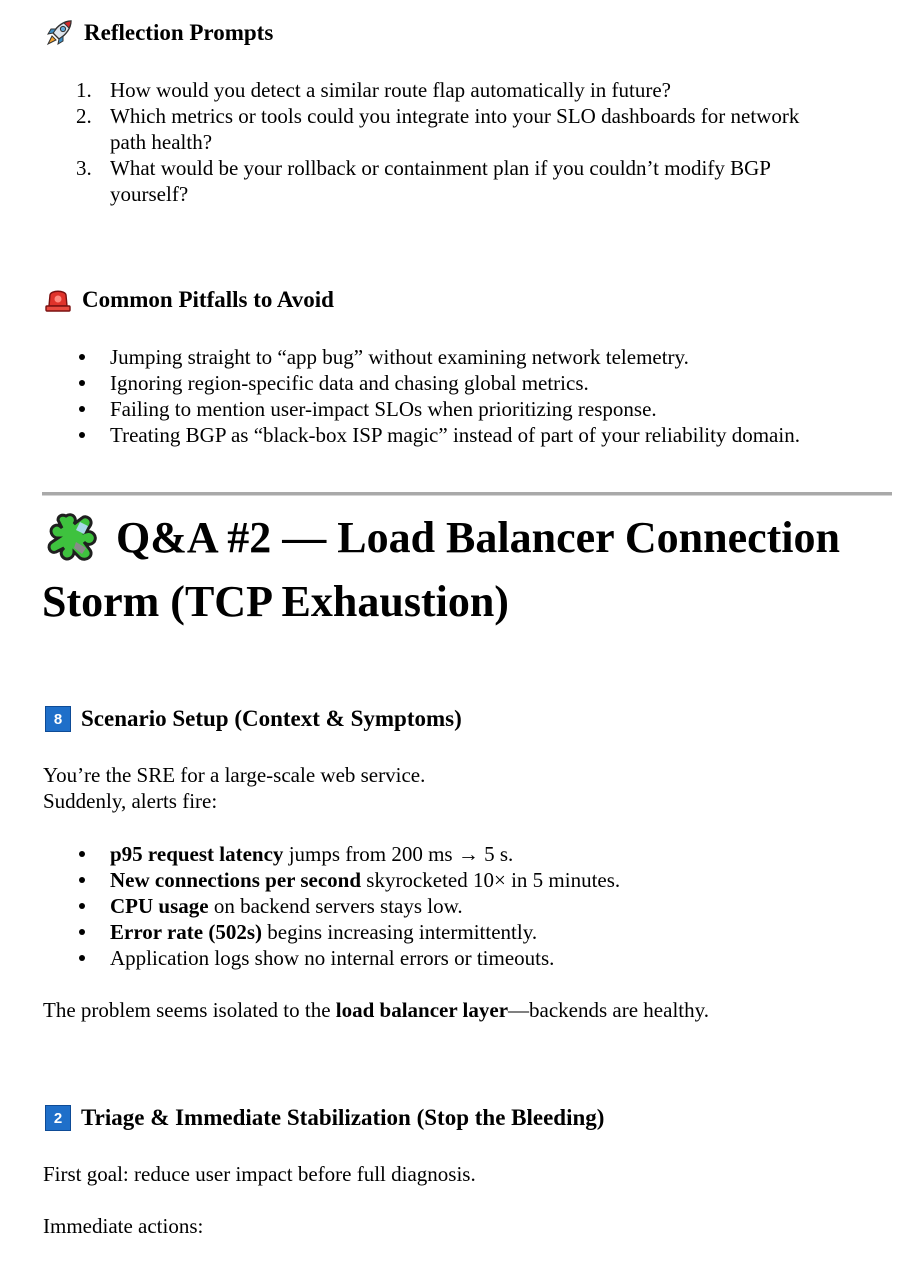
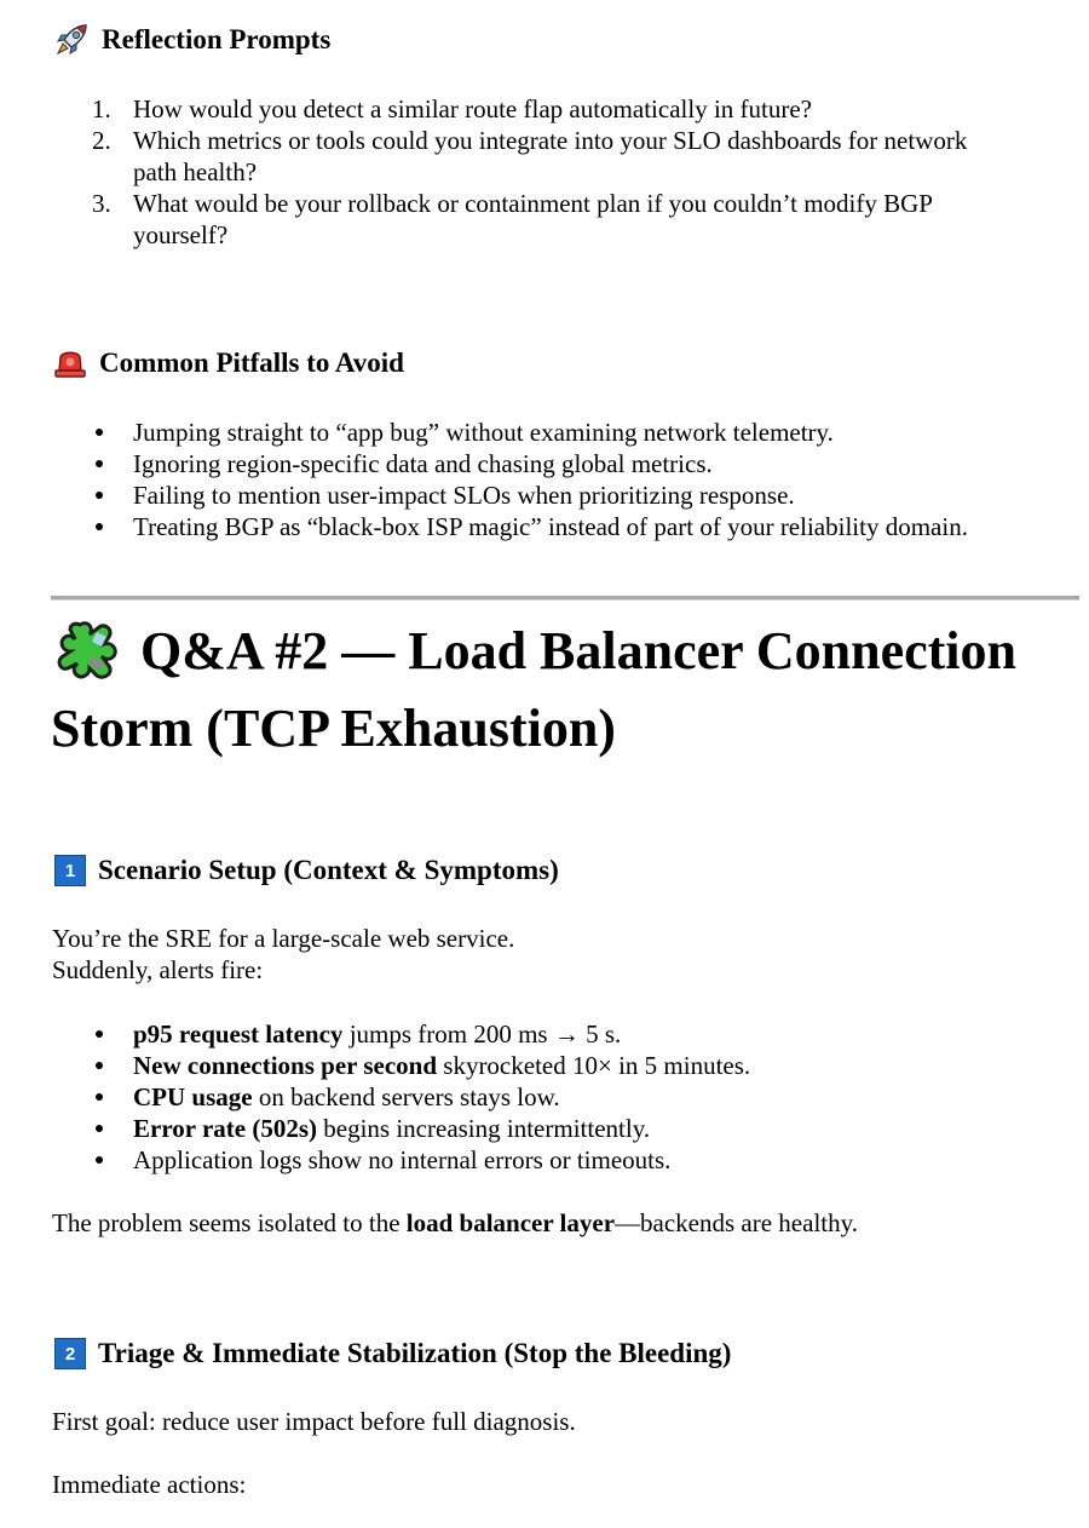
  Reflection Prompts
  1.
  How would you detect a similar route flap automatically in future?
  2.
  Which metrics or tools could you integrate into your SLO dashboards for network
  path health?
  3.
  What would be your rollback or containment plan if you couldn’t modify BGP
  yourself?
  Common Pitfalls to Avoid
  Jumping straight to “app bug” without examining network telemetry.
  Ignoring region-specific data and chasing global metrics.
  Failing to mention user-impact SLOs when prioritizing response.
  Treating BGP as “black-box ISP magic” instead of part of your reliability domain.
  Q&A #2 — Load Balancer Connection
  Storm (TCP Exhaustion)
- 8
+ 1
  Scenario Setup (Context & Symptoms)
  You’re the SRE for a large-scale web service.
  Suddenly, alerts fire:
  p95 request latency jumps from 200 ms → 5 s.
  New connections per second skyrocketed 10× in 5 minutes.
  CPU usage on backend servers stays low.
  Error rate (502s) begins increasing intermittently.
  Application logs show no internal errors or timeouts.
  The problem seems isolated to the load balancer layer—backends are healthy.
  2
  Triage & Immediate Stabilization (Stop the Bleeding)
  First goal: reduce user impact before full diagnosis.
  Immediate actions:
